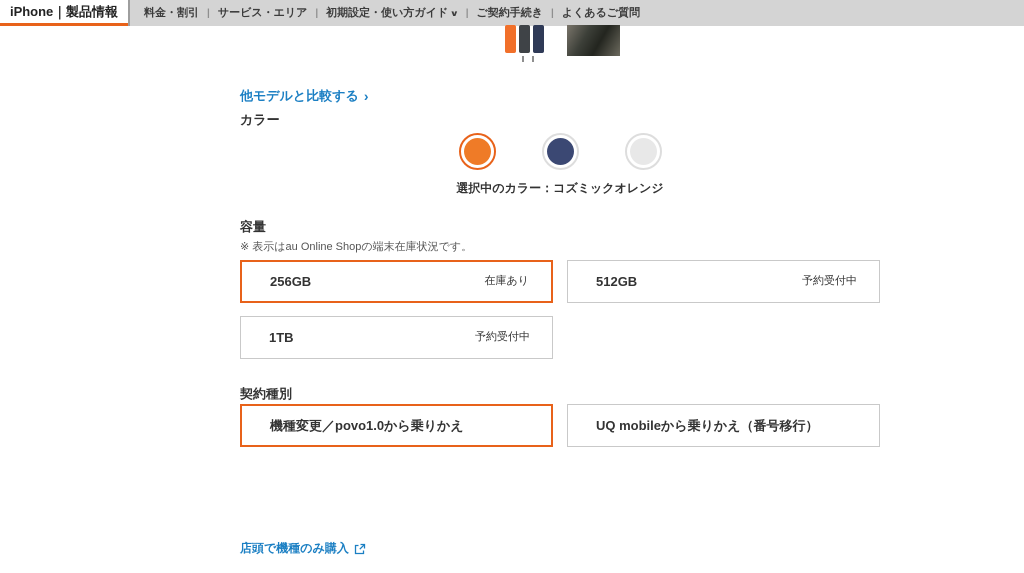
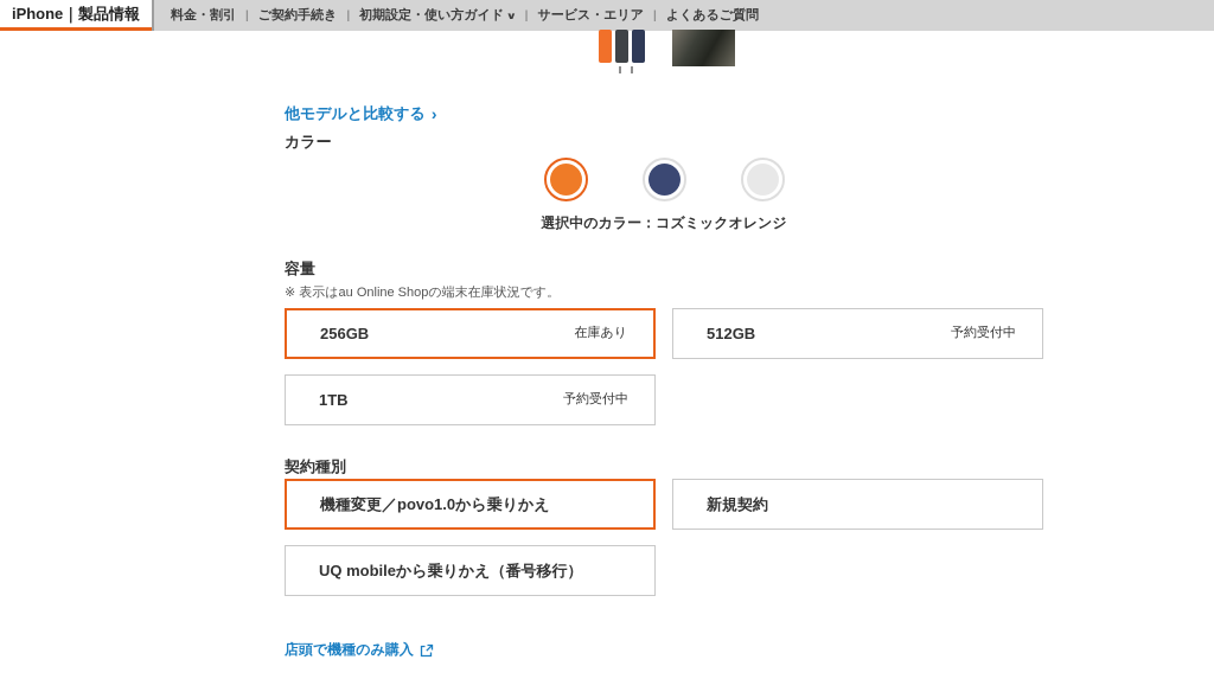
  iPhone｜製品情報
  料金・割引
  |
- サービス・エリア
+ ご契約手続き
  |
  初期設定・使い方ガイド
  ∨
  |
- ご契約手続き
+ サービス・エリア
  |
  よくあるご質問
  他モデルと比較する
  ›
  カラー
  選択中のカラー：コズミックオレンジ
  容量
  ※ 表示はau Online Shopの端末在庫状況です。
  256GB
  在庫あり
  512GB
  予約受付中
  1TB
  予約受付中
  契約種別
  機種変更／povo1.0から乗りかえ
+ 新規契約
  UQ mobileから乗りかえ（番号移行）
  店頭で機種のみ購入
